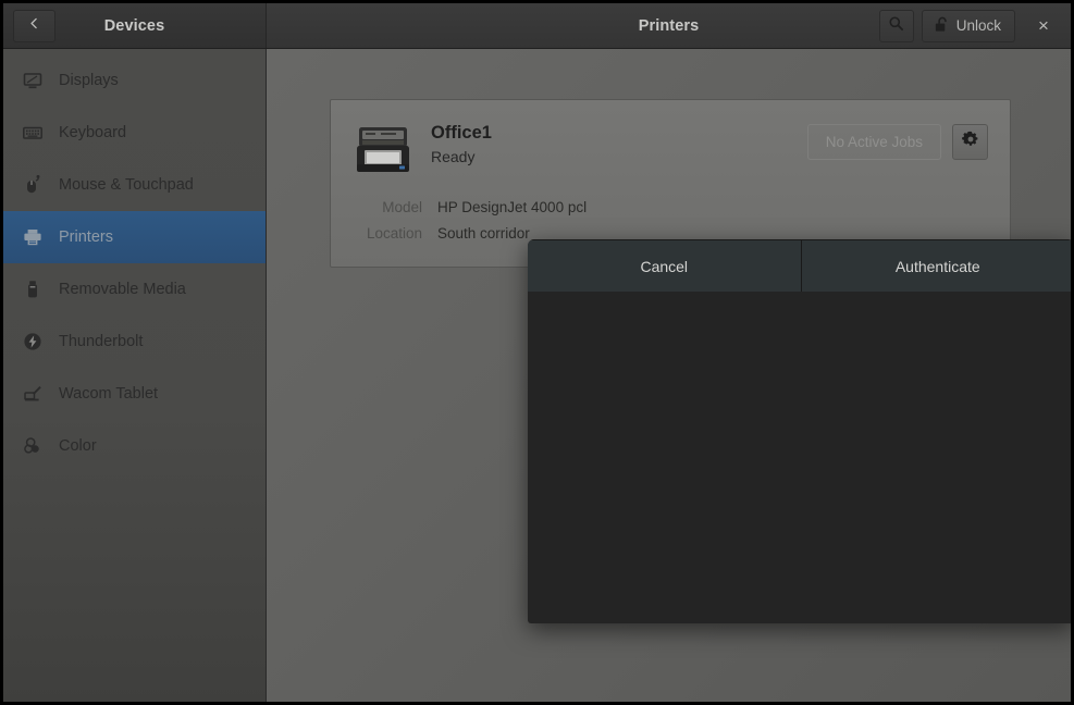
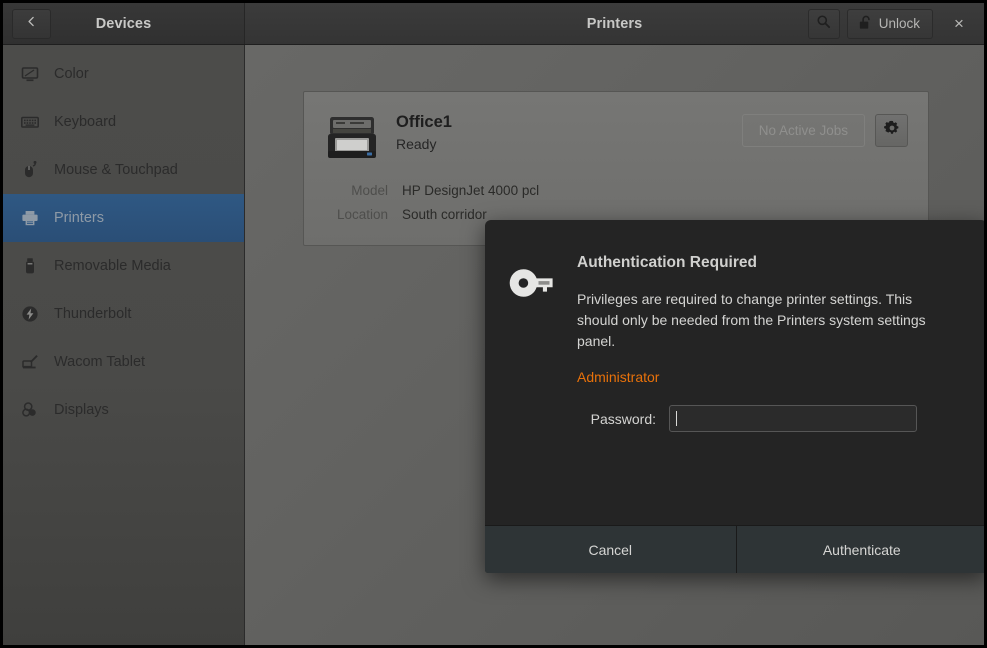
  Devices
  Printers
  Unlock
  ×
- Displays
+ Color
  Keyboard
  Mouse & Touchpad
  Printers
  Removable Media
  Thunderbolt
  Wacom Tablet
- Color
+ Displays
  Office1
  Ready
  No Active Jobs
  Model
  HP DesignJet 4000 pcl
  Location
  South corridor
+ Authentication Required
+ Privileges are required to change printer settings. This should only be needed from the Printers system settings panel.
+ Administrator
+ Password:
  Cancel
  Authenticate
